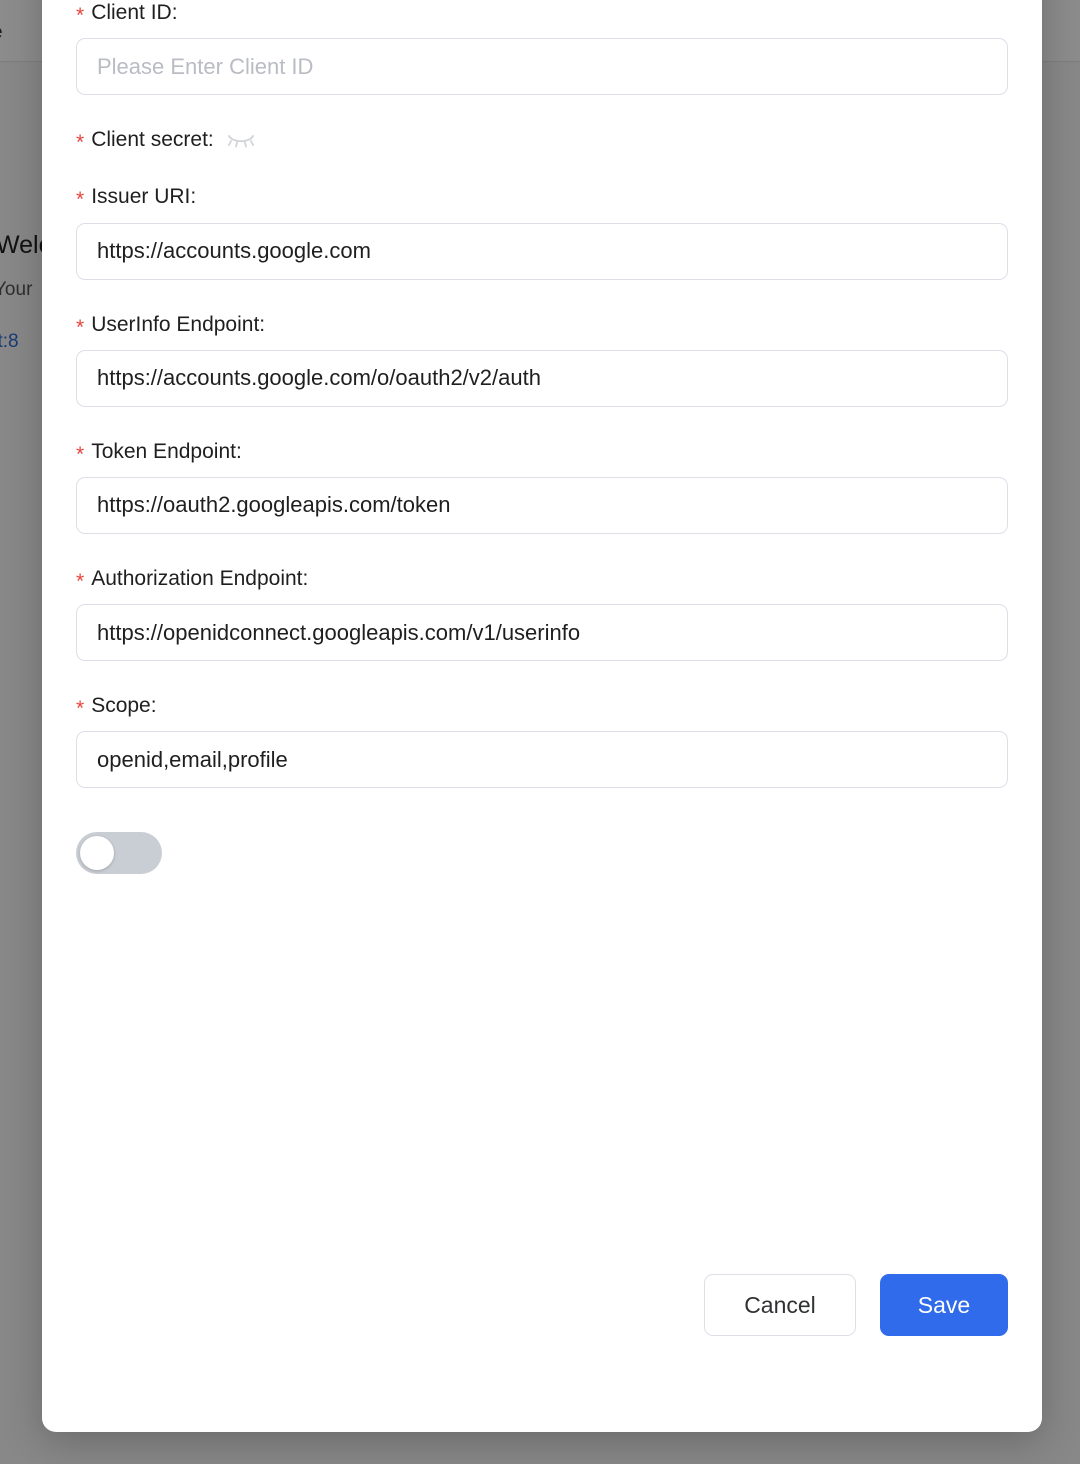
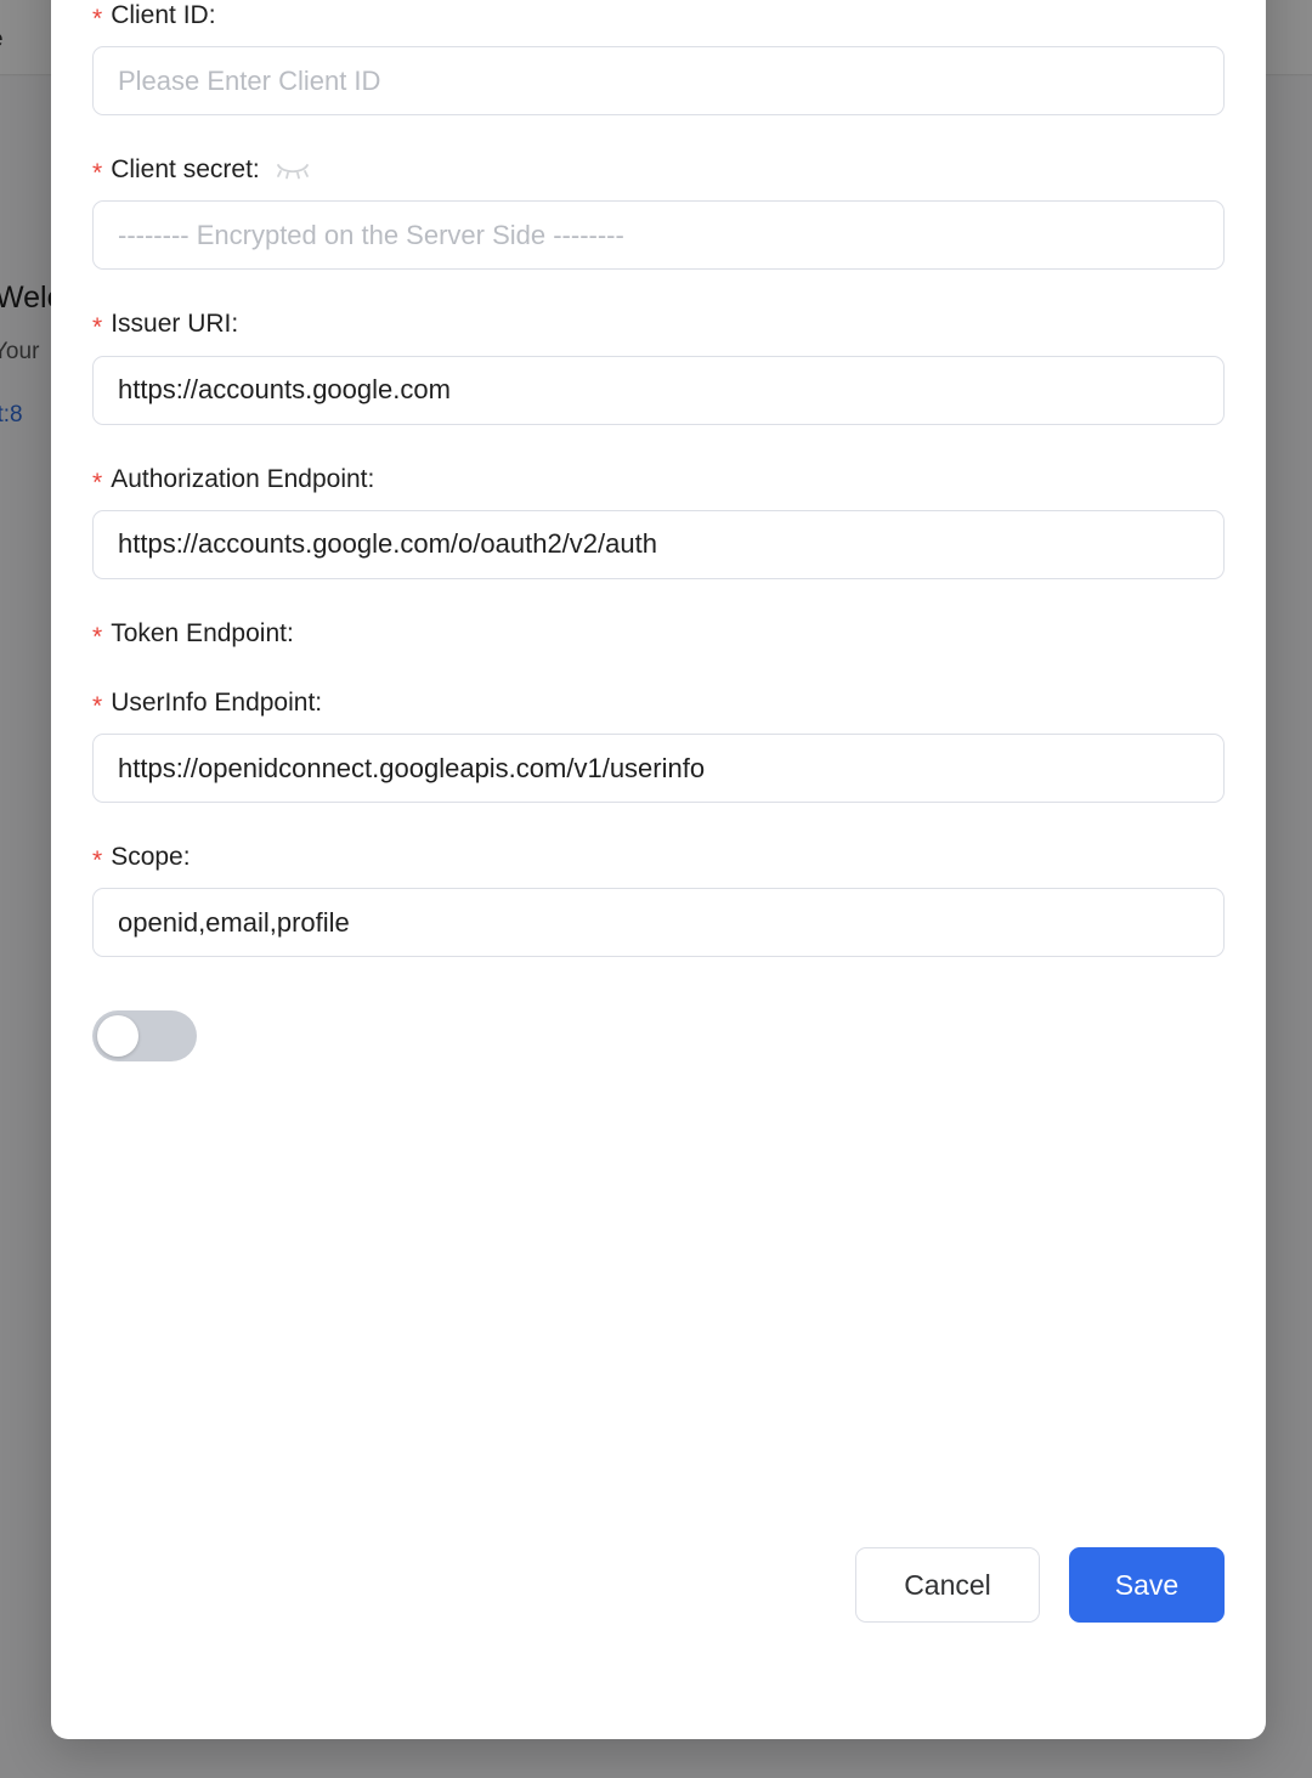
  Wel
  our
  t:8
  *
  Client ID:
  Please Enter Client ID
  *
  Client secret:
+ -------- Encrypted on the Server Side --------
  *
  Issuer URI:
  https://accounts.google.com
  *
- UserInfo Endpoint:
+ Authorization Endpoint:
  https://accounts.google.com/o/oauth2/v2/auth
  *
  Token Endpoint:
- https://oauth2.googleapis.com/token
  *
- Authorization Endpoint:
+ UserInfo Endpoint:
  https://openidconnect.googleapis.com/v1/userinfo
  *
  Scope:
  openid,email,profile
  Cancel
  Save
